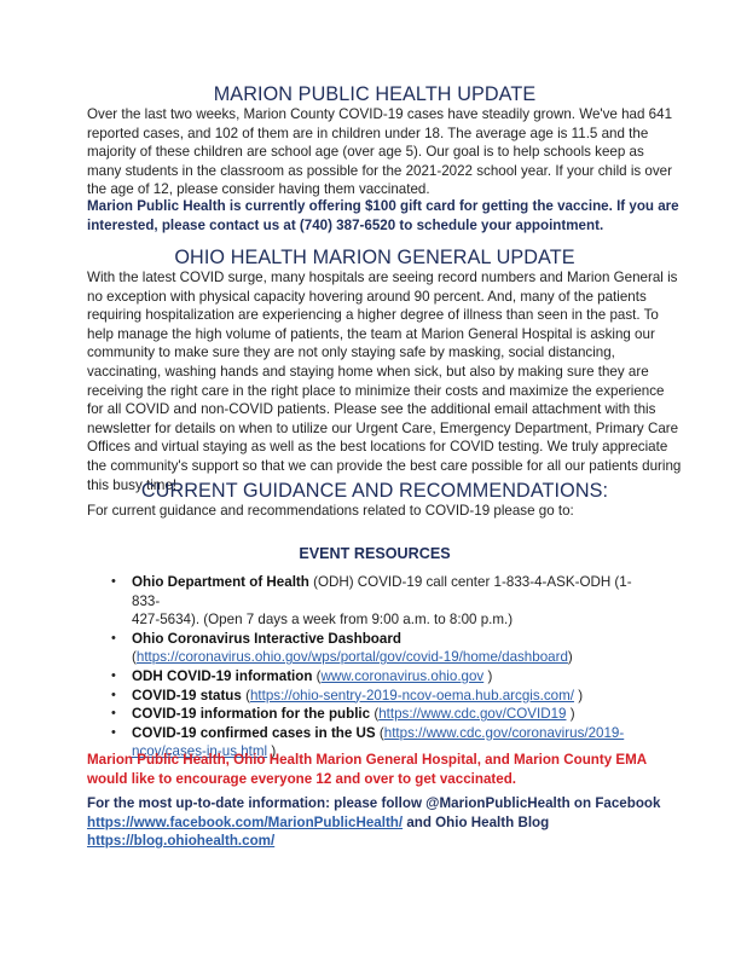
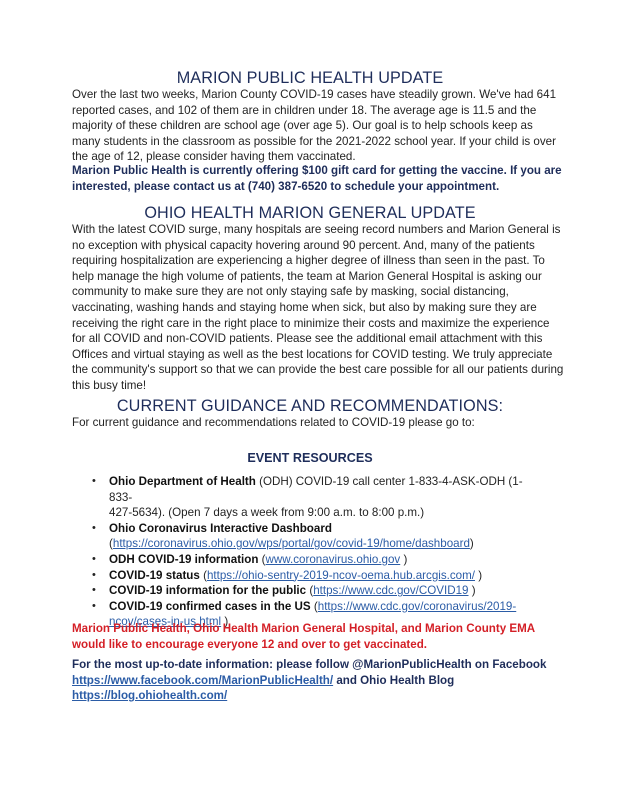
  MARION PUBLIC HEALTH UPDATE
  Over the last two weeks, Marion County COVID-19 cases have steadily grown. We've had 641
  reported cases, and 102 of them are in children under 18. The average age is 11.5 and the
  majority of these children are school age (over age 5). Our goal is to help schools keep as
  many students in the classroom as possible for the 2021-2022 school year. If your child is over
  the age of 12, please consider having them vaccinated.
  Marion Public Health is currently offering $100 gift card for getting the vaccine. If you are
  interested, please contact us at (740) 387-6520 to schedule your appointment.
  OHIO HEALTH MARION GENERAL UPDATE
  With the latest COVID surge, many hospitals are seeing record numbers and Marion General is
  no exception with physical capacity hovering around 90 percent. And, many of the patients
  requiring hospitalization are experiencing a higher degree of illness than seen in the past. To
  help manage the high volume of patients, the team at Marion General Hospital is asking our
  community to make sure they are not only staying safe by masking, social distancing,
  vaccinating, washing hands and staying home when sick, but also by making sure they are
  receiving the right care in the right place to minimize their costs and maximize the experience
  for all COVID and non-COVID patients. Please see the additional email attachment with this
- newsletter for details on when to utilize our Urgent Care, Emergency Department, Primary Care
  Offices and virtual staying as well as the best locations for COVID testing. We truly appreciate
  the community's support so that we can provide the best care possible for all our patients during
  this busy time!
  CURRENT GUIDANCE AND RECOMMENDATIONS:
  For current guidance and recommendations related to COVID-19 please go to:
  EVENT RESOURCES
  •
  Ohio Department of Health (ODH) COVID-19 call center 1-833-4-ASK-ODH (1-833-
  427-5634). (Open 7 days a week from 9:00 a.m. to 8:00 p.m.)
  •
  Ohio Coronavirus Interactive Dashboard
  (https://coronavirus.ohio.gov/wps/portal/gov/covid-19/home/dashboard)
  •
  ODH COVID-19 information (www.coronavirus.ohio.gov )
  •
  COVID-19 status (https://ohio-sentry-2019-ncov-oema.hub.arcgis.com/ )
  •
  COVID-19 information for the public (https://www.cdc.gov/COVID19 )
  •
  COVID-19 confirmed cases in the US (https://www.cdc.gov/coronavirus/2019-
  ncov/cases-in-us.html )
  Marion Public Health, Ohio Health Marion General Hospital, and Marion County EMA
  would like to encourage everyone 12 and over to get vaccinated.
  For the most up-to-date information: please follow @MarionPublicHealth on Facebook
  https://www.facebook.com/MarionPublicHealth/ and Ohio Health Blog
  https://blog.ohiohealth.com/
